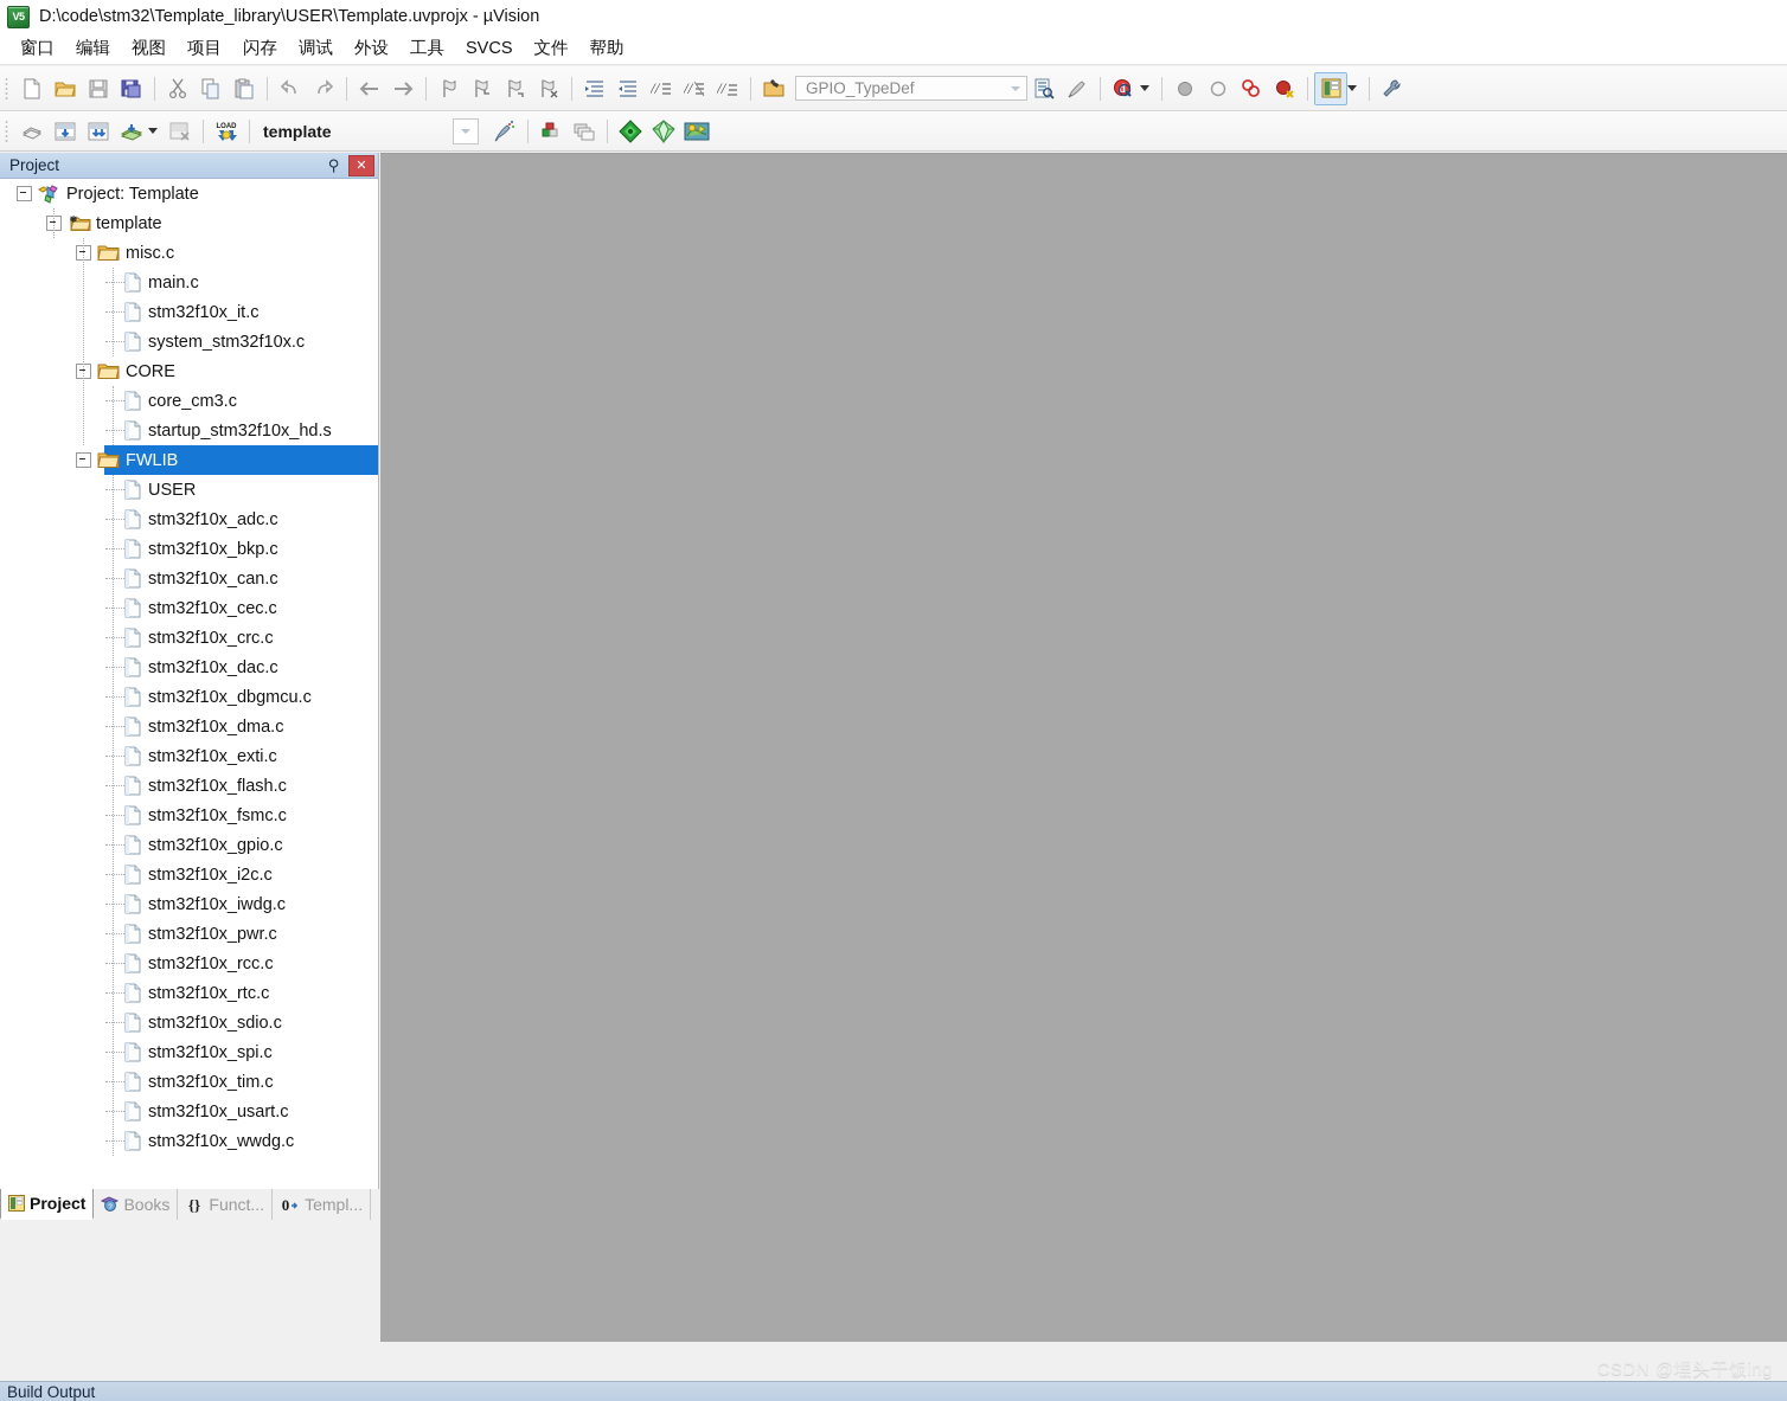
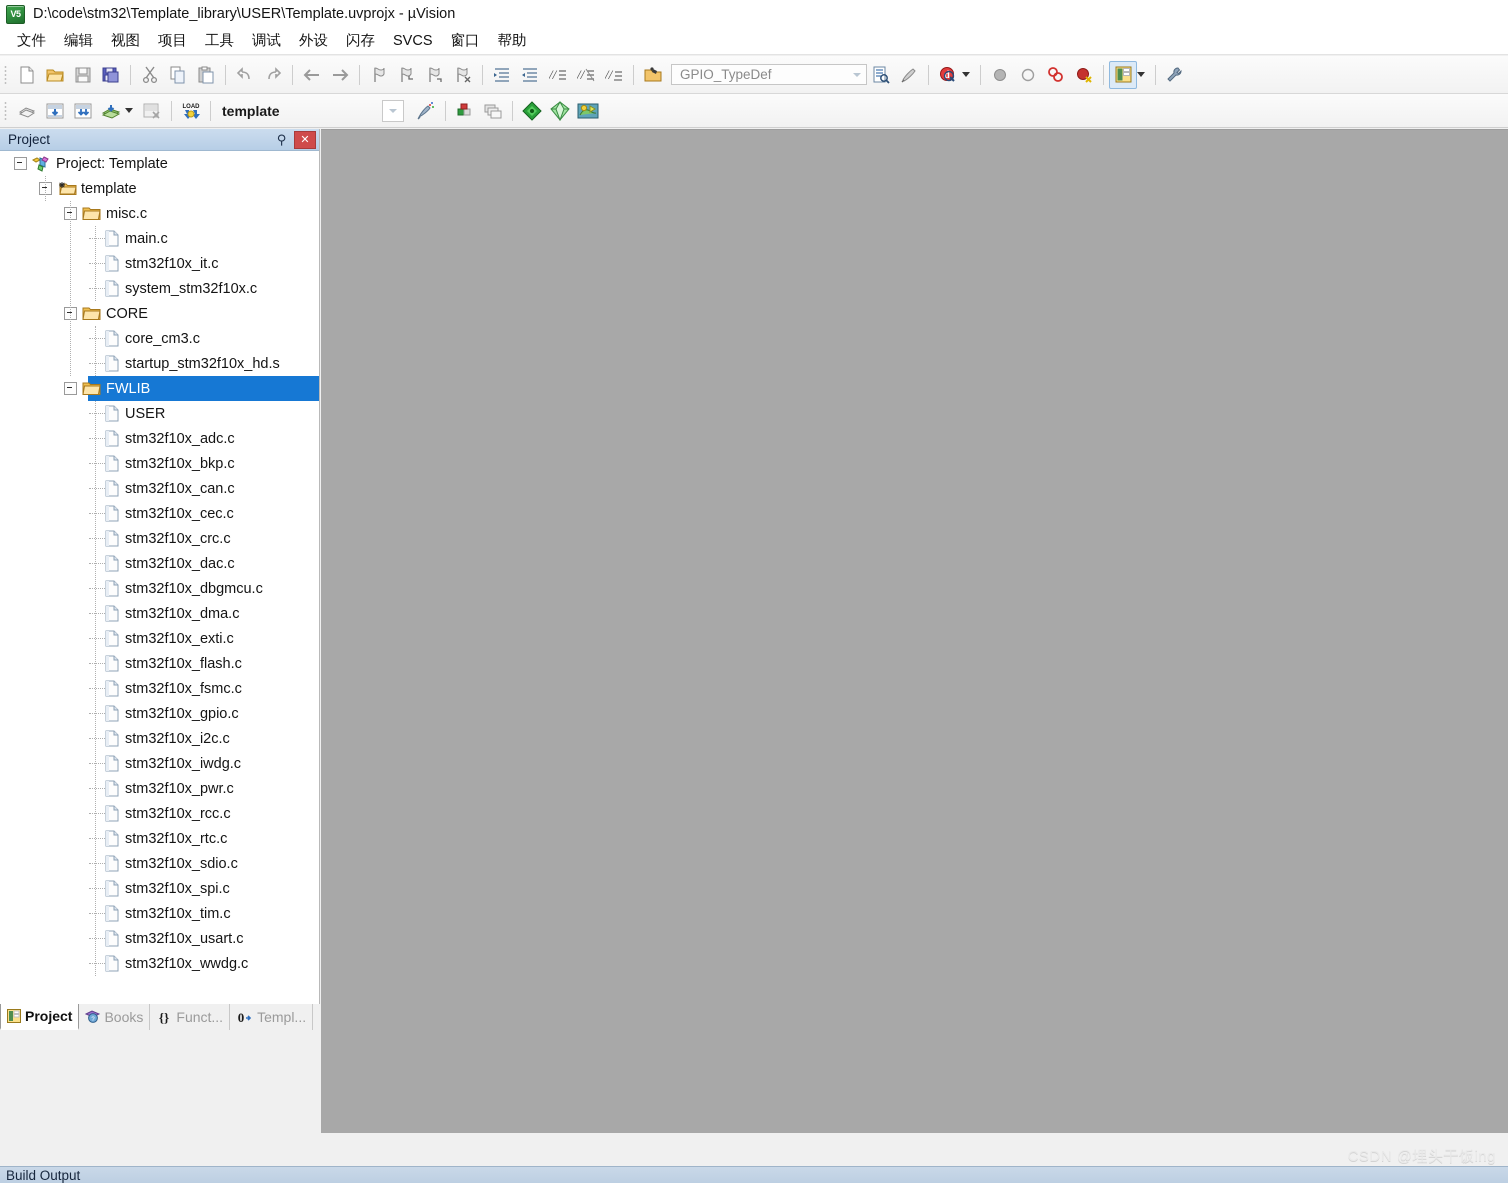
  V5
  D:\code\stm32\Template_library\USER\Template.uvprojx - µVision
- 窗口
+ 文件
  编辑
  视图
  项目
- 闪存
+ 工具
  调试
  外设
- 工具
+ 闪存
  SVCS
- 文件
+ 窗口
  帮助
  //
  //
  //
  GPIO_TypeDef
  d
  template
  Project
  ⚲
  ✕
  Project: Template
  template
  misc.c
  main.c
  stm32f10x_it.c
  system_stm32f10x.c
  CORE
  core_cm3.c
  startup_stm32f10x_hd.s
  FWLIB
  USER
  stm32f10x_adc.c
  stm32f10x_bkp.c
  stm32f10x_can.c
  stm32f10x_cec.c
  stm32f10x_crc.c
  stm32f10x_dac.c
  stm32f10x_dbgmcu.c
  stm32f10x_dma.c
  stm32f10x_exti.c
  stm32f10x_flash.c
  stm32f10x_fsmc.c
  stm32f10x_gpio.c
  stm32f10x_i2c.c
  stm32f10x_iwdg.c
  stm32f10x_pwr.c
  stm32f10x_rcc.c
  stm32f10x_rtc.c
  stm32f10x_sdio.c
  stm32f10x_spi.c
  stm32f10x_tim.c
  stm32f10x_usart.c
  stm32f10x_wwdg.c
  Project
  Books
  {}
  Funct...
  0
  Templ...
  CSDN @埋头干饭ing
  Build Output
